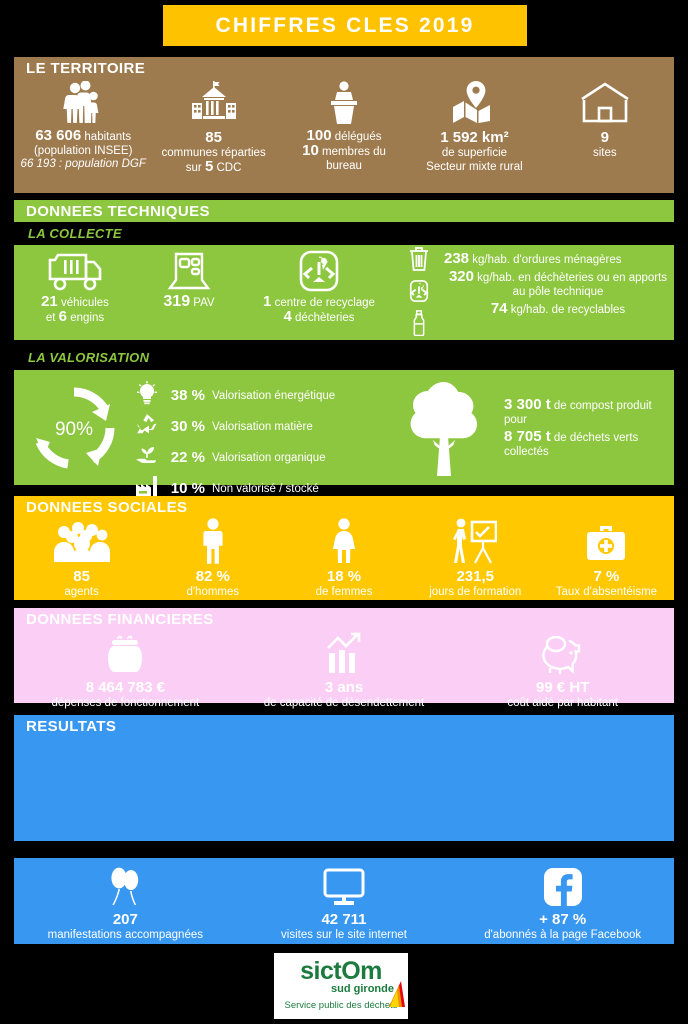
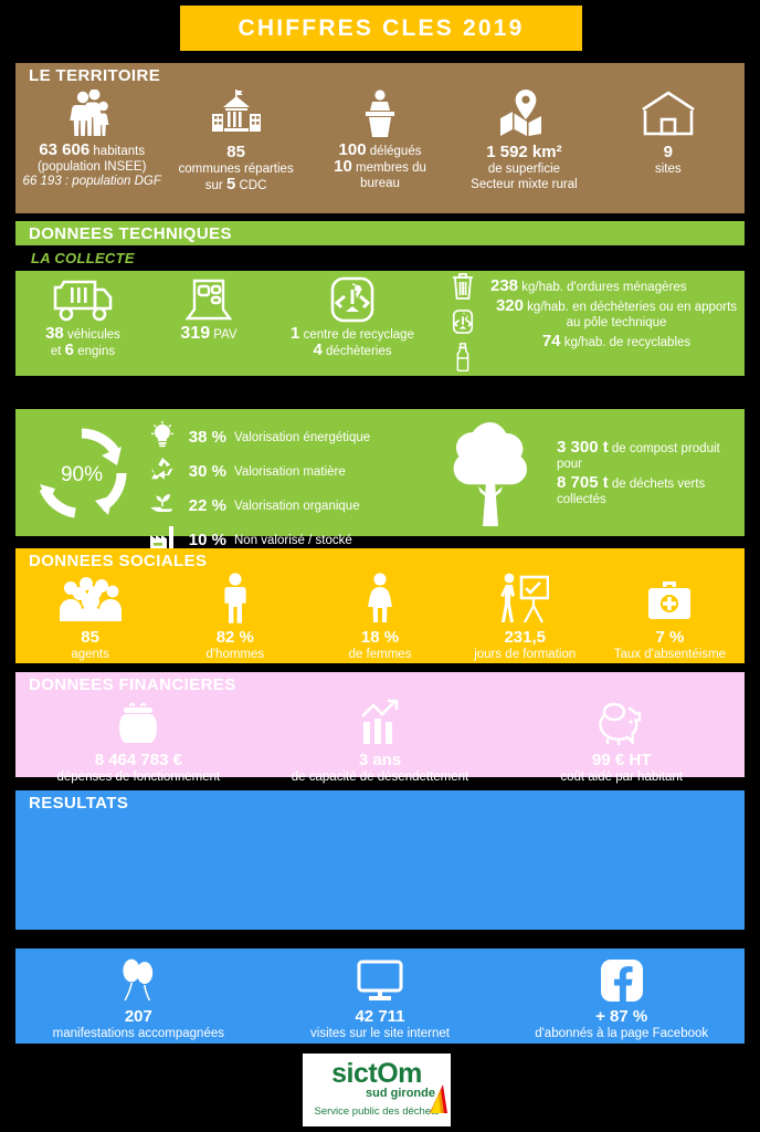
  CHIFFRES CLES 2019
  LE TERRITOIRE
  63 606 habitants
  (population INSEE)
  66 193 : population DGF
  85
  communes réparties
  sur 5 CDC
  100 délégués
  10 membres du
  bureau
  1 592 km²
  de superficie
  Secteur mixte rural
  9
  sites
  DONNEES TECHNIQUES
  LA COLLECTE
- 21 véhicules
+ 38 véhicules
  et 6 engins
  319 PAV
  1 centre de recyclage
  4 déchèteries
  238 kg/hab. d'ordures ménagères
  320 kg/hab. en déchèteries ou en apports au pôle technique
  74 kg/hab. de recyclables
- LA VALORISATION
  90%
  38 %
  Valorisation énergétique
  30 %
  Valorisation matière
  22 %
  Valorisation organique
  10 %
  Non valorisé / stocké
  3 300 t de compost produit pour
  8 705 t de déchets verts collectés
  DONNEES SOCIALES
  85
  agents
  82 %
  d'hommes
  18 %
  de femmes
  231,5
  jours de formation
  7 %
  Taux d'absentéisme
  DONNEES FINANCIERES
  8 464 783 €
  dépenses de fonctionnement
  3 ans
  de capacité de désendettement
  99 € HT
  coût aidé par habitant
  RESULTATS
  207
  manifestations accompagnées
  42 711
  visites sur le site internet
  + 87 %
  d'abonnés à la page Facebook
  sictOm
  sud gironde
  Service public des déche
